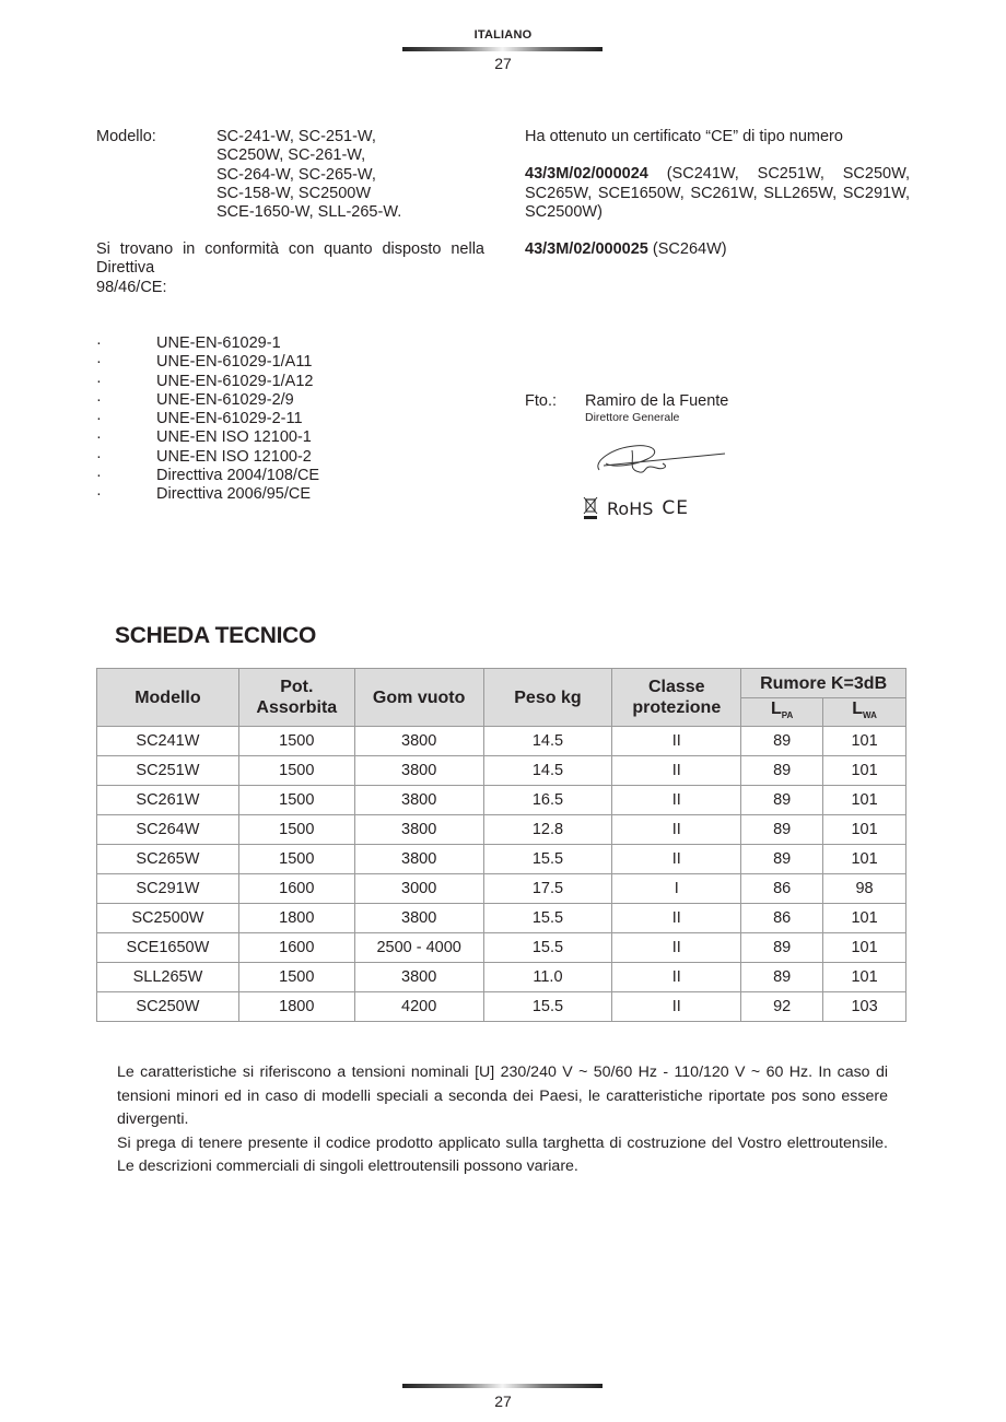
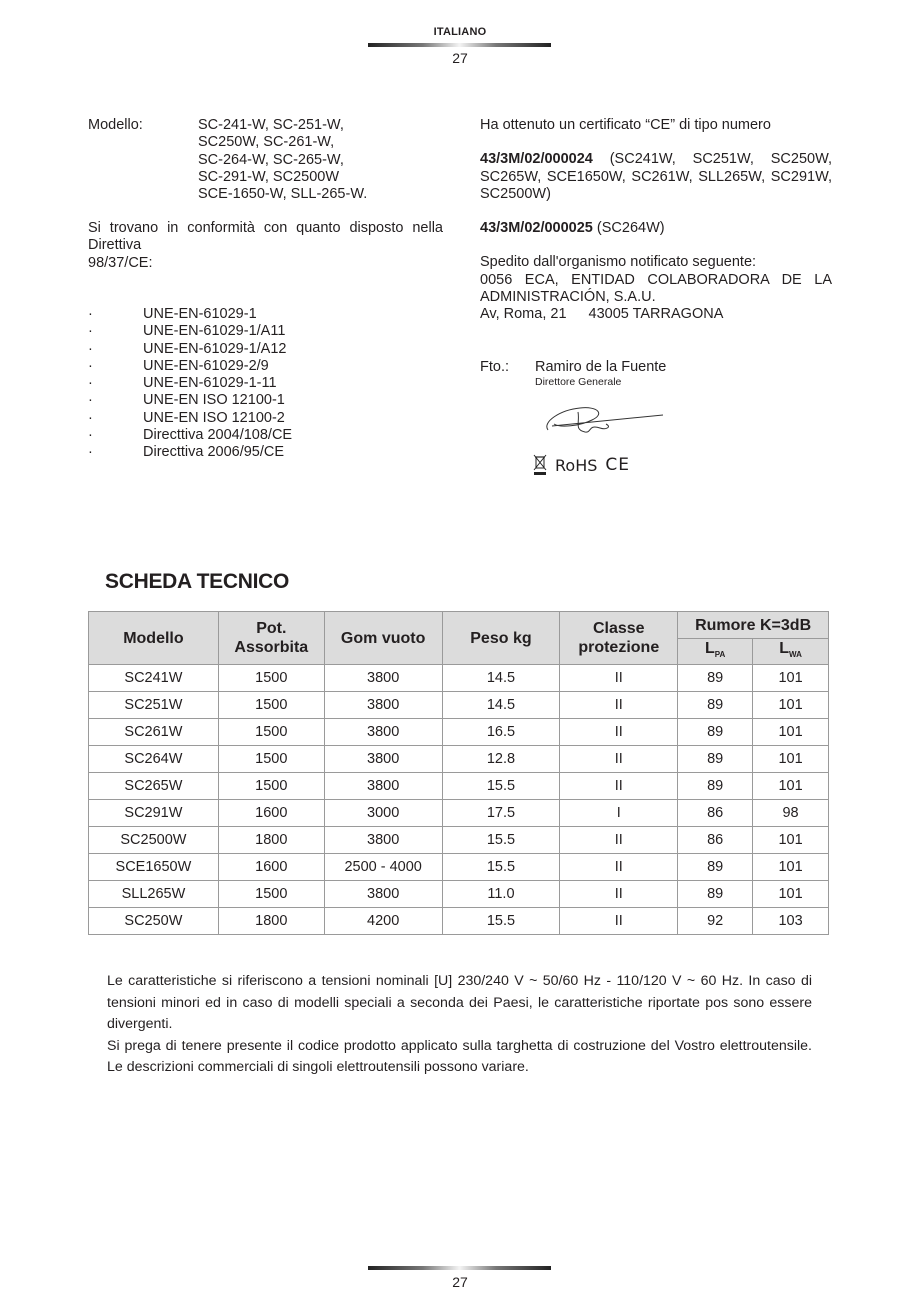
  ITALIANO
  27
  Modello:
  SC-241-W, SC-251-W,
  SC250W, SC-261-W,
  SC-264-W, SC-265-W,
- SC-158-W, SC2500W
+ SC-291-W, SC2500W
  SCE-1650-W, SLL-265-W.
  Si trovano in conformità con quanto disposto nella
  Direttiva
- 98/46/CE:
+ 98/37/CE:
  ·
  UNE-EN-61029-1
  ·
  UNE-EN-61029-1/A11
  ·
  UNE-EN-61029-1/A12
  ·
  UNE-EN-61029-2/9
  ·
- UNE-EN-61029-2-11
+ UNE-EN-61029-1-11
  ·
  UNE-EN ISO 12100-1
  ·
  UNE-EN ISO 12100-2
  ·
  Directtiva 2004/108/CE
  ·
  Directtiva 2006/95/CE
  Ha ottenuto un certificato “CE” di tipo numero
  43/3M/02/000024 (SC241W, SC251W, SC250W, SC265W, SCE1650W, SC261W, SLL265W, SC291W, SC2500W)
  43/3M/02/000025 (SC264W)
+ Spedito dall'organismo notificato seguente:
+ 0056 ECA, ENTIDAD COLABORADORA DE LA
+ ADMINISTRACIÓN, S.A.U.
+ Av, Roma, 21 43005 TARRAGONA
  Fto.:
  Ramiro de la Fuente
  Direttore Generale
  RoHS
  CE
  SCHEDA TECNICO
  Modello	Pot.Assorbita	Gom vuoto	Peso kg	Classeprotezione	Rumore K=3dB
  LPA	LWA
  SC241W	1500	3800	14.5	II	89	101
  SC251W	1500	3800	14.5	II	89	101
  SC261W	1500	3800	16.5	II	89	101
  SC264W	1500	3800	12.8	II	89	101
  SC265W	1500	3800	15.5	II	89	101
  SC291W	1600	3000	17.5	I	86	98
  SC2500W	1800	3800	15.5	II	86	101
  SCE1650W	1600	2500 - 4000	15.5	II	89	101
  SLL265W	1500	3800	11.0	II	89	101
  SC250W	1800	4200	15.5	II	92	103
  Le caratteristiche si riferiscono a tensioni nominali [U] 230/240 V ~ 50/60 Hz - 110/120 V ~ 60 Hz. In caso di tensioni minori ed in caso di modelli speciali a seconda dei Paesi, le caratteristiche riportate pos sono essere divergenti.
  Si prega di tenere presente il codice prodotto applicato sulla targhetta di costruzione del Vostro elettroutensile. Le descrizioni commerciali di singoli elettroutensili possono variare.
  27
